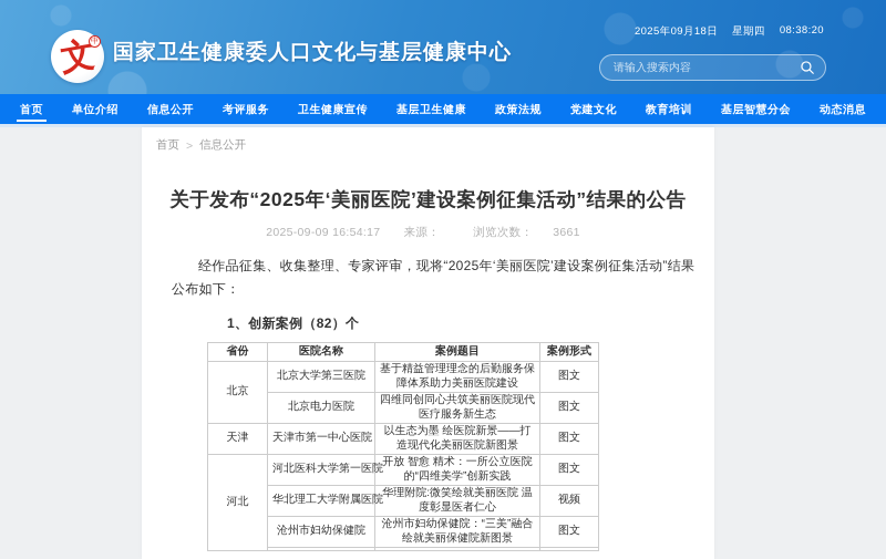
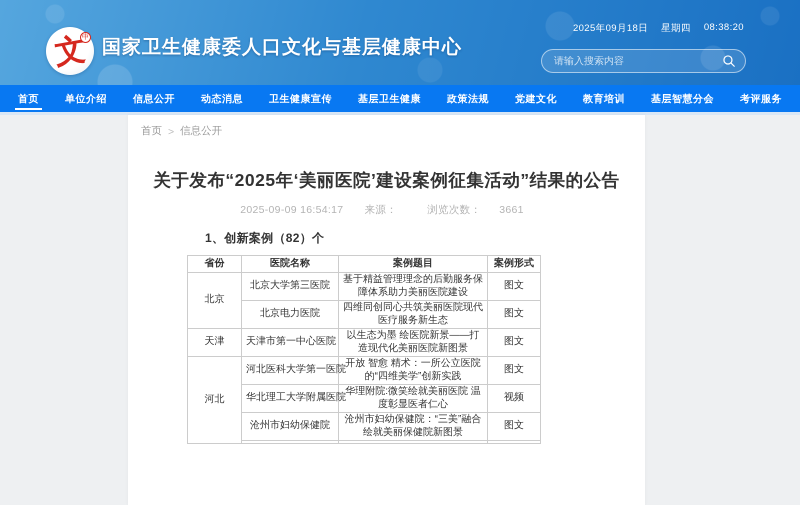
  国家卫生健康委人口文化与基层健康中心
  2025年09月18日
  星期四
  08:38:20
  请输入搜索内容
  首页
  单位介绍
  信息公开
- 考评服务
+ 动态消息
  卫生健康宣传
  基层卫生健康
  政策法规
  党建文化
  教育培训
  基层智慧分会
- 动态消息
+ 考评服务
  首页
  >
  信息公开
  关于发布“2025年‘美丽医院’建设案例征集活动”结果的公告
  2025-09-09 16:54:17 来源： 浏览次数： 3661
- 经作品征集、收集整理、专家评审，现将“2025年‘美丽医院’建设案例征集活动”结果公布如下：
  1、创新案例（82）个
  省份	医院名称	案例题目	案例形式
  北京	北京大学第三医院	基于精益管理理念的后勤服务保障体系助力美丽医院建设	图文
  北京电力医院	四维同创同心共筑美丽医院现代医疗服务新生态	图文
  天津	天津市第一中心医院	以生态为墨 绘医院新景——打造现代化美丽医院新图景	图文
  河北	河北医科大学第一医院	开放 智愈 精术：一所公立医院的“四维美学”创新实践	图文
  华北理工大学附属医院	华理附院:微笑绘就美丽医院 温度彰显医者仁心	视频
  沧州市妇幼保健院	沧州市妇幼保健院：“三美”融合绘就美丽保健院新图景	图文
